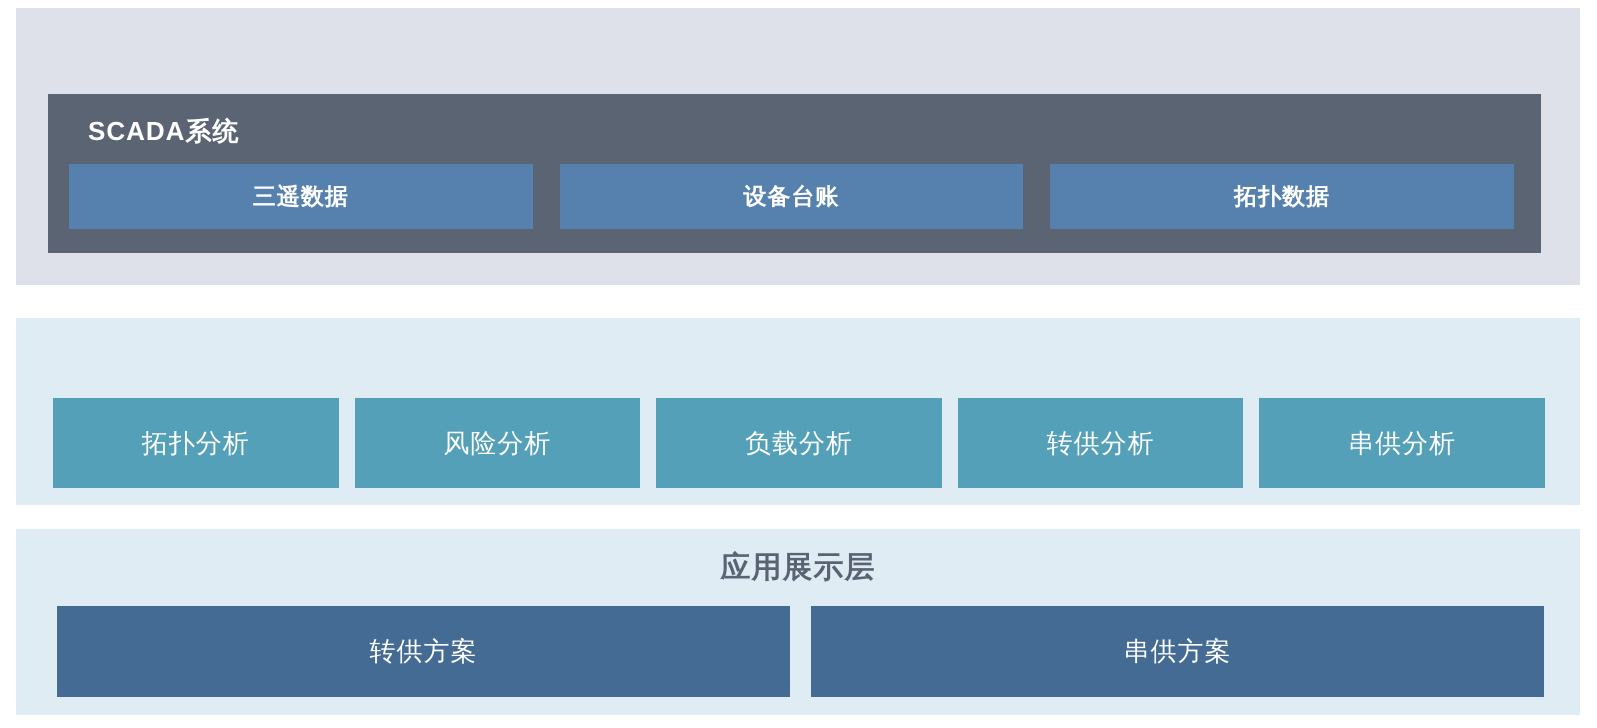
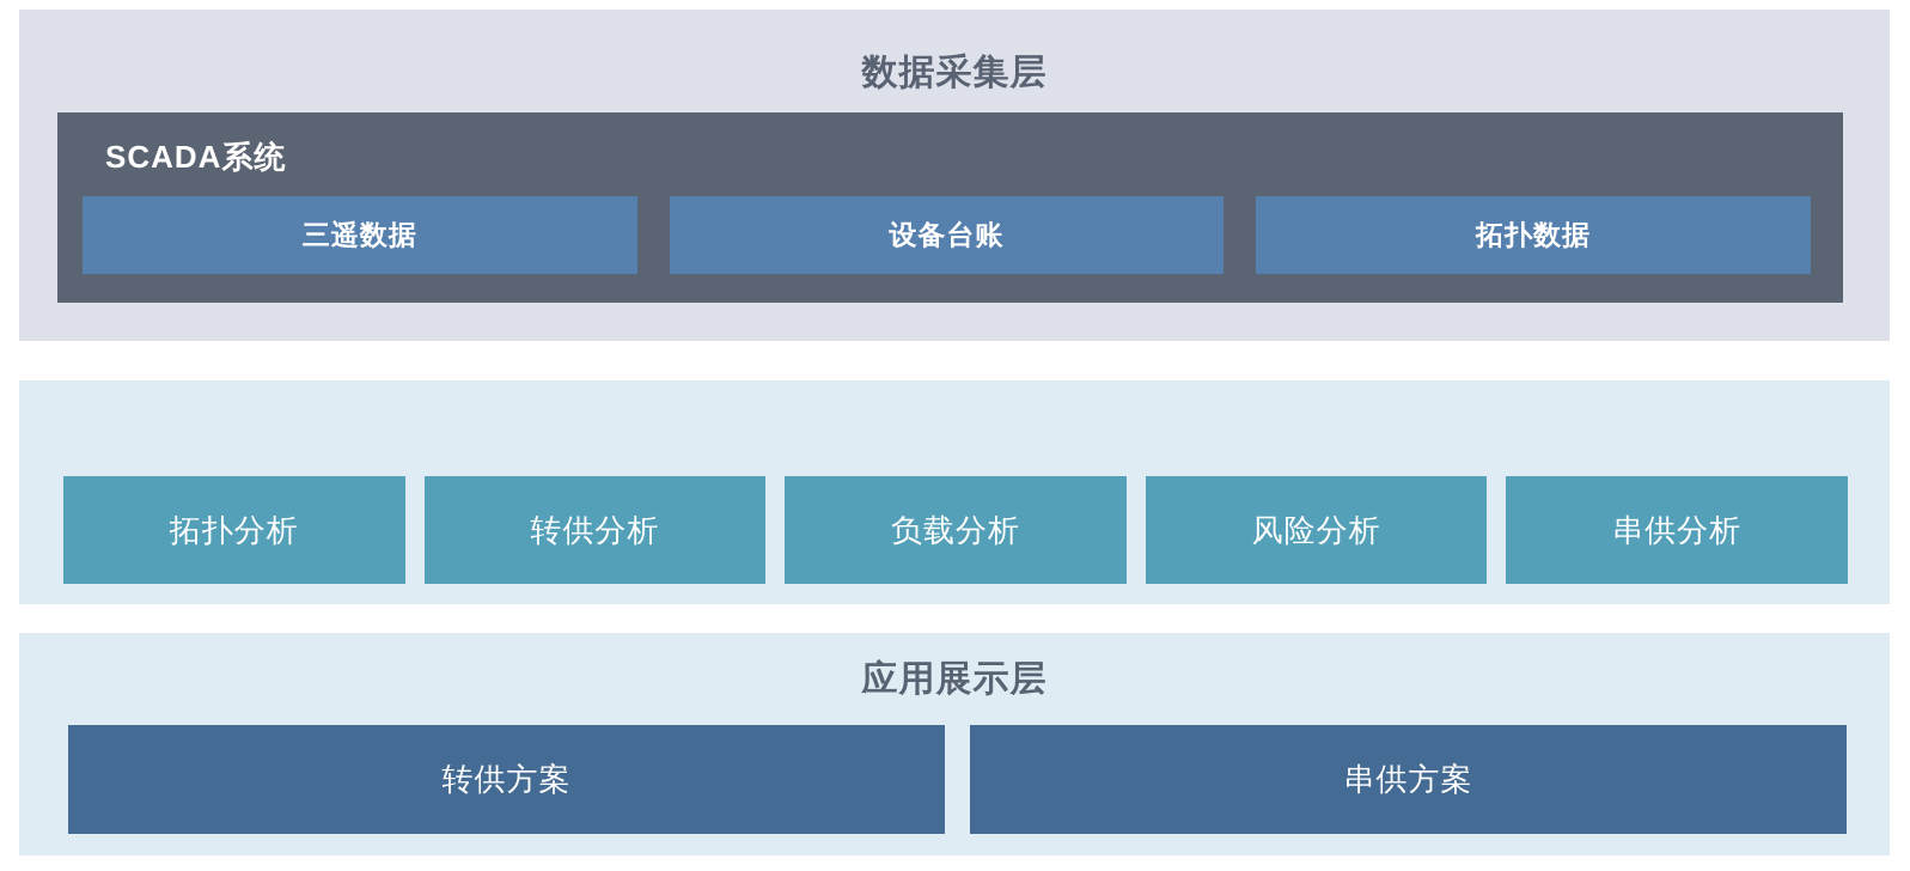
+ 数据采集层
  SCADA系统
  三遥数据
  设备台账
  拓扑数据
  拓扑分析
- 风险分析
+ 转供分析
  负载分析
- 转供分析
+ 风险分析
  串供分析
  应用展示层
  转供方案
  串供方案
